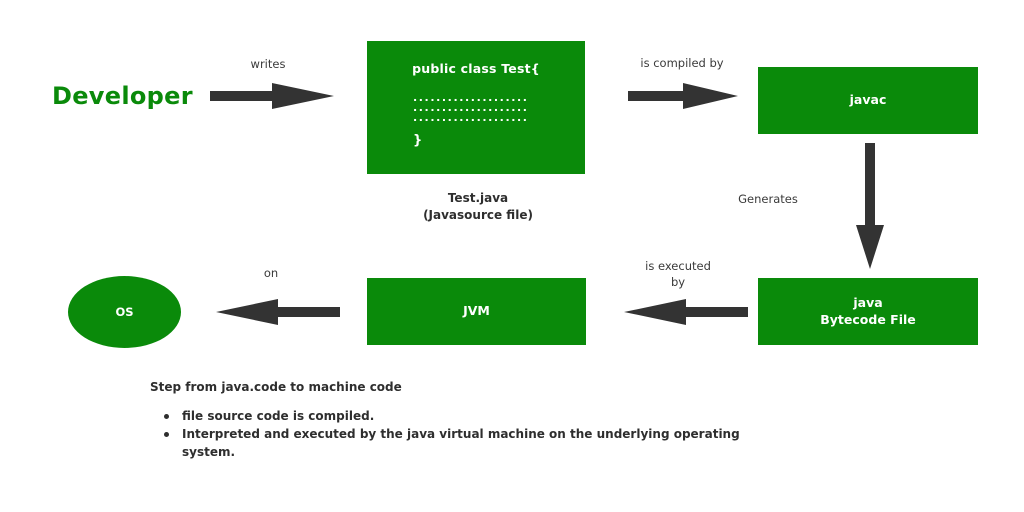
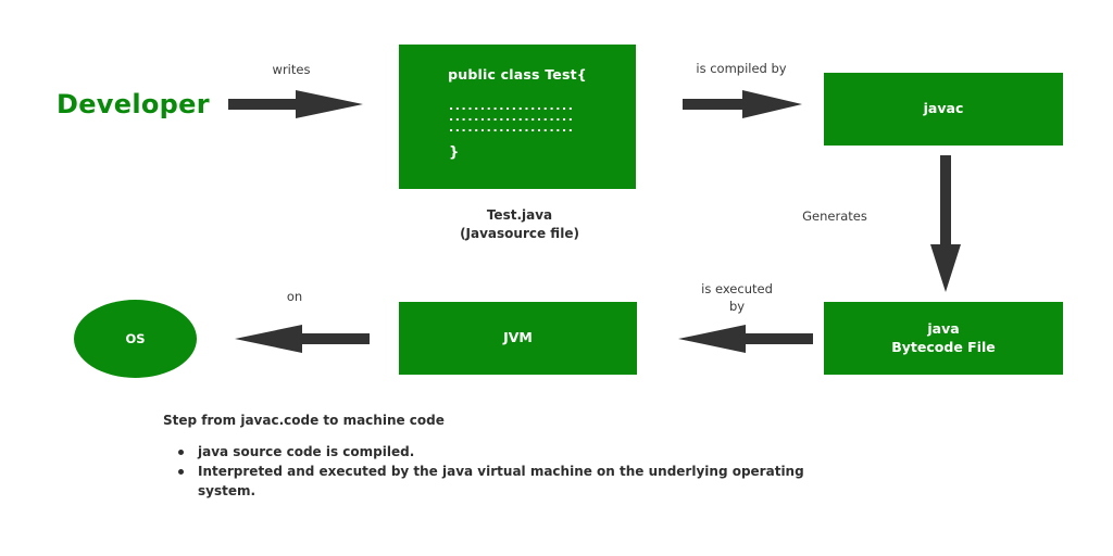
  Developer
  writes
  public class Test{
  ....................
  ....................
  ....................
  }
  Test.java
  (Javasource file)
  is compiled by
  javac
  Generates
  java
  Bytecode File
  is executed
  by
  JVM
  on
  OS
- Step from java.code to machine code
+ Step from javac.code to machine code
- file source code is compiled.
+ java source code is compiled.
  Interpreted and executed by the java virtual machine on the underlying operating system.
